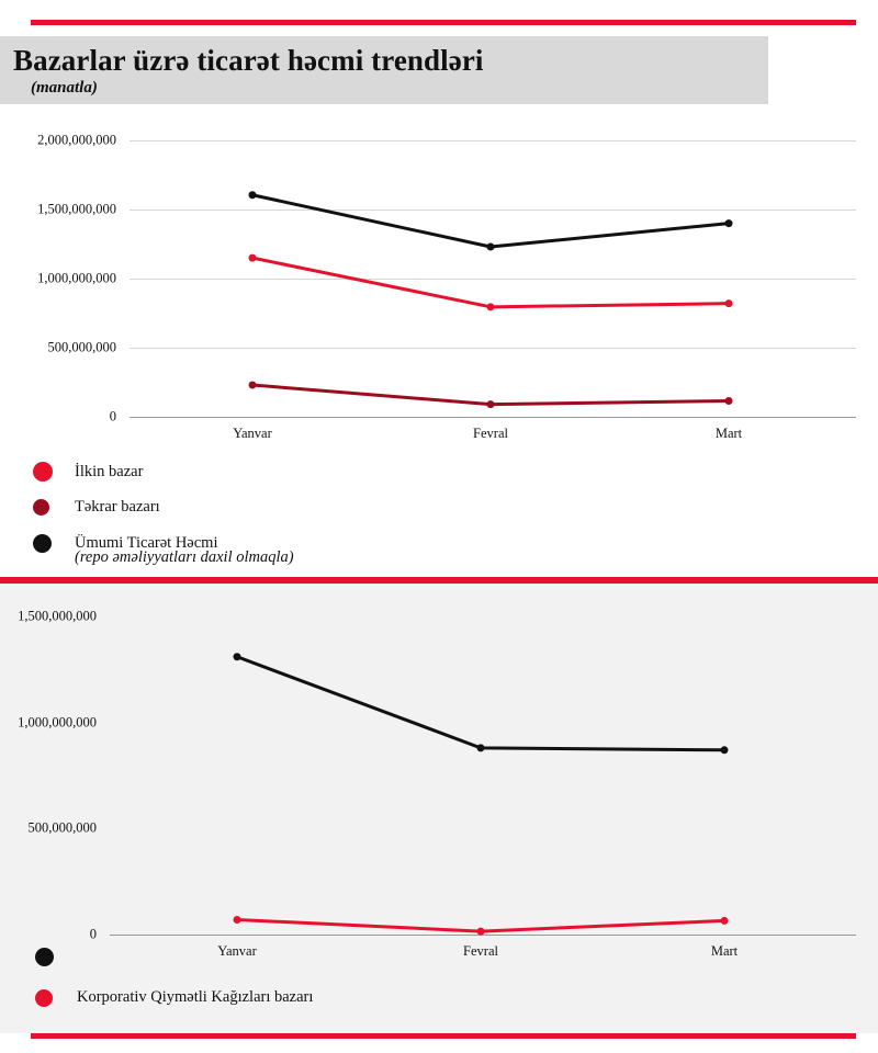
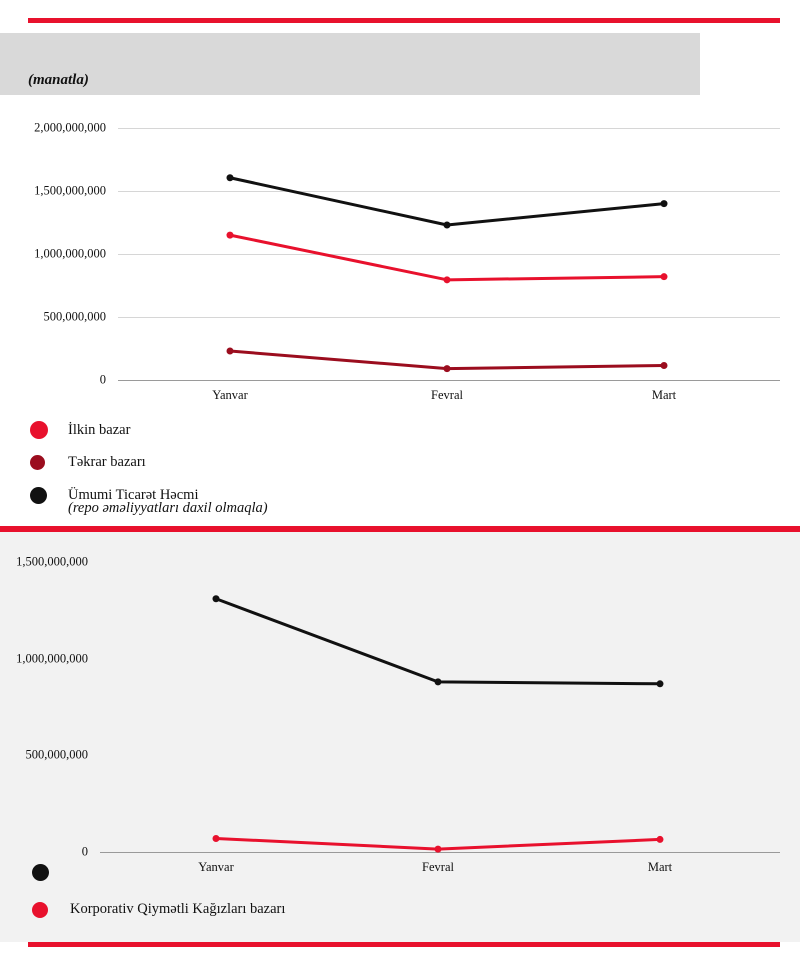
- Bazarlar üzrə ticarət həcmi trendləri
  (manatla)
  0
  500,000,000
  1,000,000,000
  1,500,000,000
  2,000,000,000
  Yanvar
  Fevral
  Mart
  İlkin bazar
  Təkrar bazarı
  Ümumi Ticarət Həcmi
  (repo əməliyyatları daxil olmaqla)
  0
  500,000,000
  1,000,000,000
  1,500,000,000
  Yanvar
  Fevral
  Mart
  Korporativ Qiymətli Kağızları bazarı
